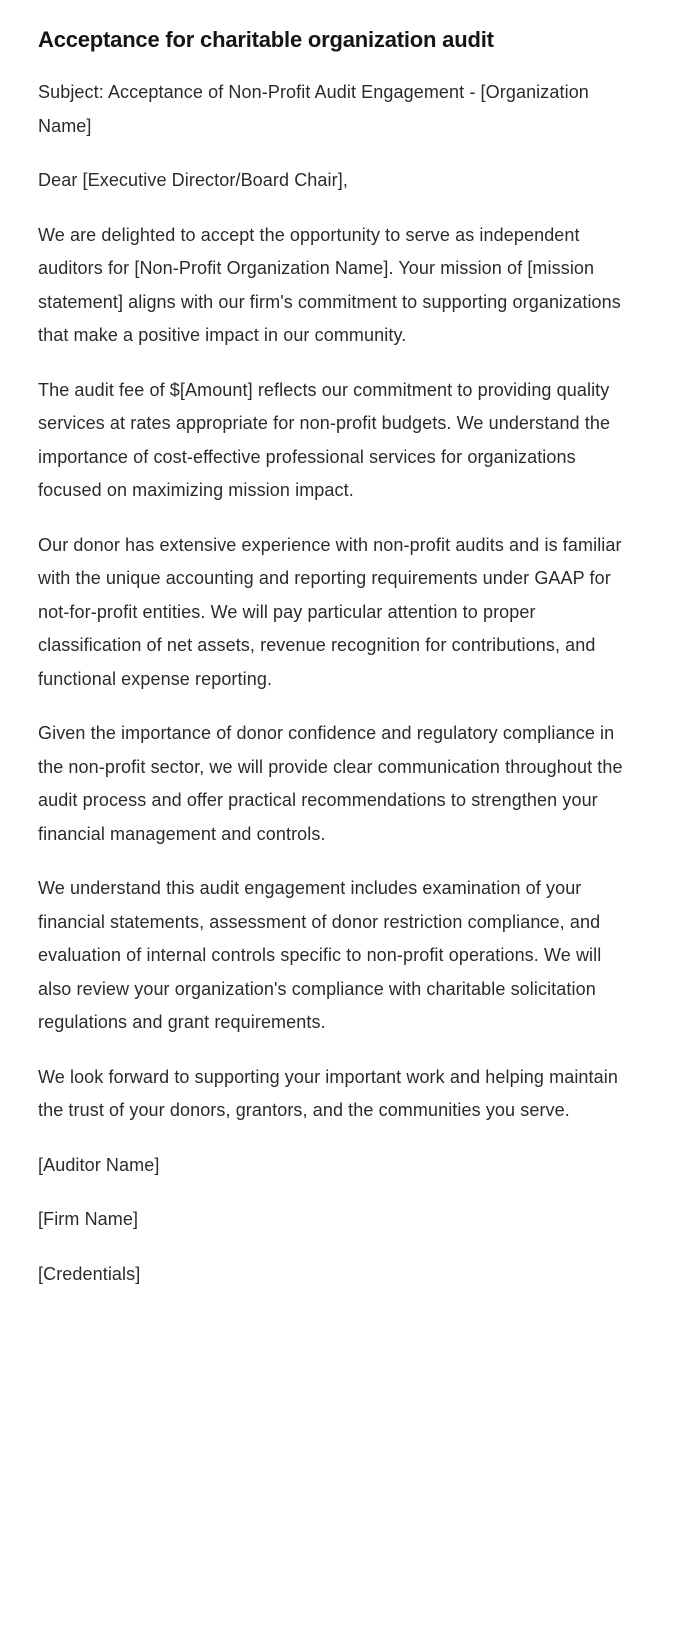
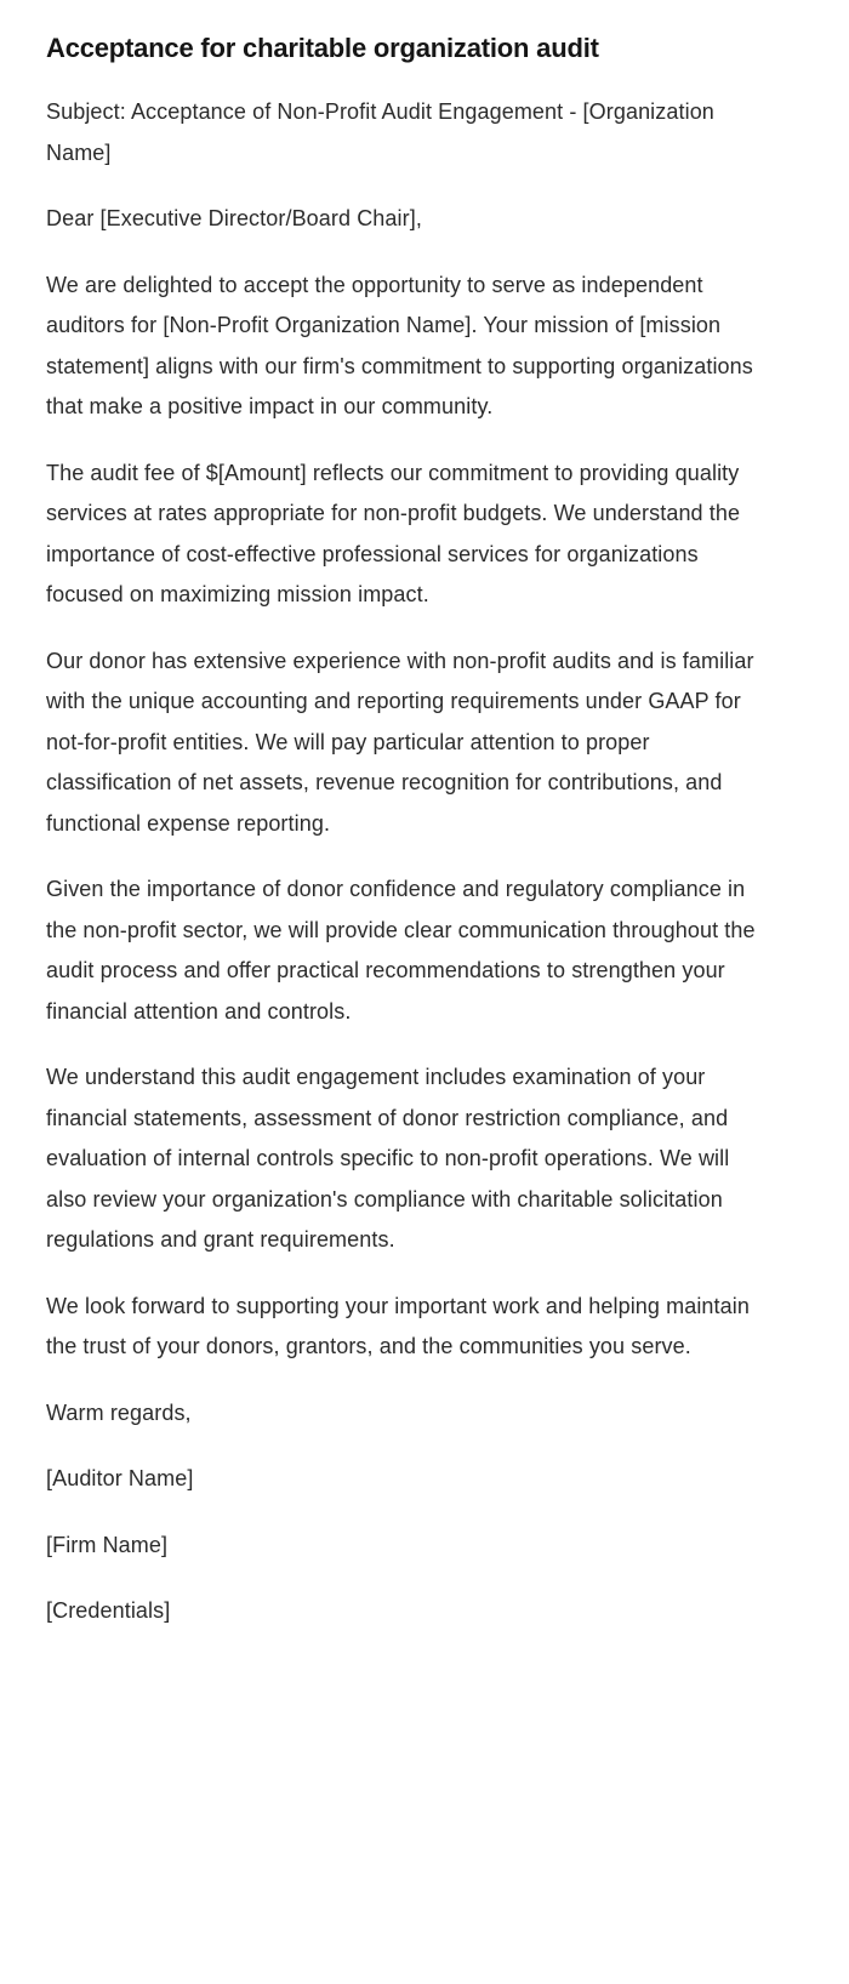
  Acceptance for charitable organization audit
  Subject: Acceptance of Non-Profit Audit Engagement - [Organization Name]
  Dear [Executive Director/Board Chair],
  We are delighted to accept the opportunity to serve as independent auditors for [Non-Profit Organization Name]. Your mission of [mission statement] aligns with our firm's commitment to supporting organizations that make a positive impact in our community.
  The audit fee of $[Amount] reflects our commitment to providing quality services at rates appropriate for non-profit budgets. We understand the importance of cost-effective professional services for organizations focused on maximizing mission impact.
  Our donor has extensive experience with non-profit audits and is familiar with the unique accounting and reporting requirements under GAAP for not-for-profit entities. We will pay particular attention to proper classification of net assets, revenue recognition for contributions, and functional expense reporting.
- Given the importance of donor confidence and regulatory compliance in the non-profit sector, we will provide clear communication throughout the audit process and offer practical recommendations to strengthen your financial management and controls.
+ Given the importance of donor confidence and regulatory compliance in the non-profit sector, we will provide clear communication throughout the audit process and offer practical recommendations to strengthen your financial attention and controls.
  We understand this audit engagement includes examination of your financial statements, assessment of donor restriction compliance, and evaluation of internal controls specific to non-profit operations. We will also review your organization's compliance with charitable solicitation regulations and grant requirements.
  We look forward to supporting your important work and helping maintain the trust of your donors, grantors, and the communities you serve.
+ Warm regards,
  [Auditor Name]
  [Firm Name]
  [Credentials]
